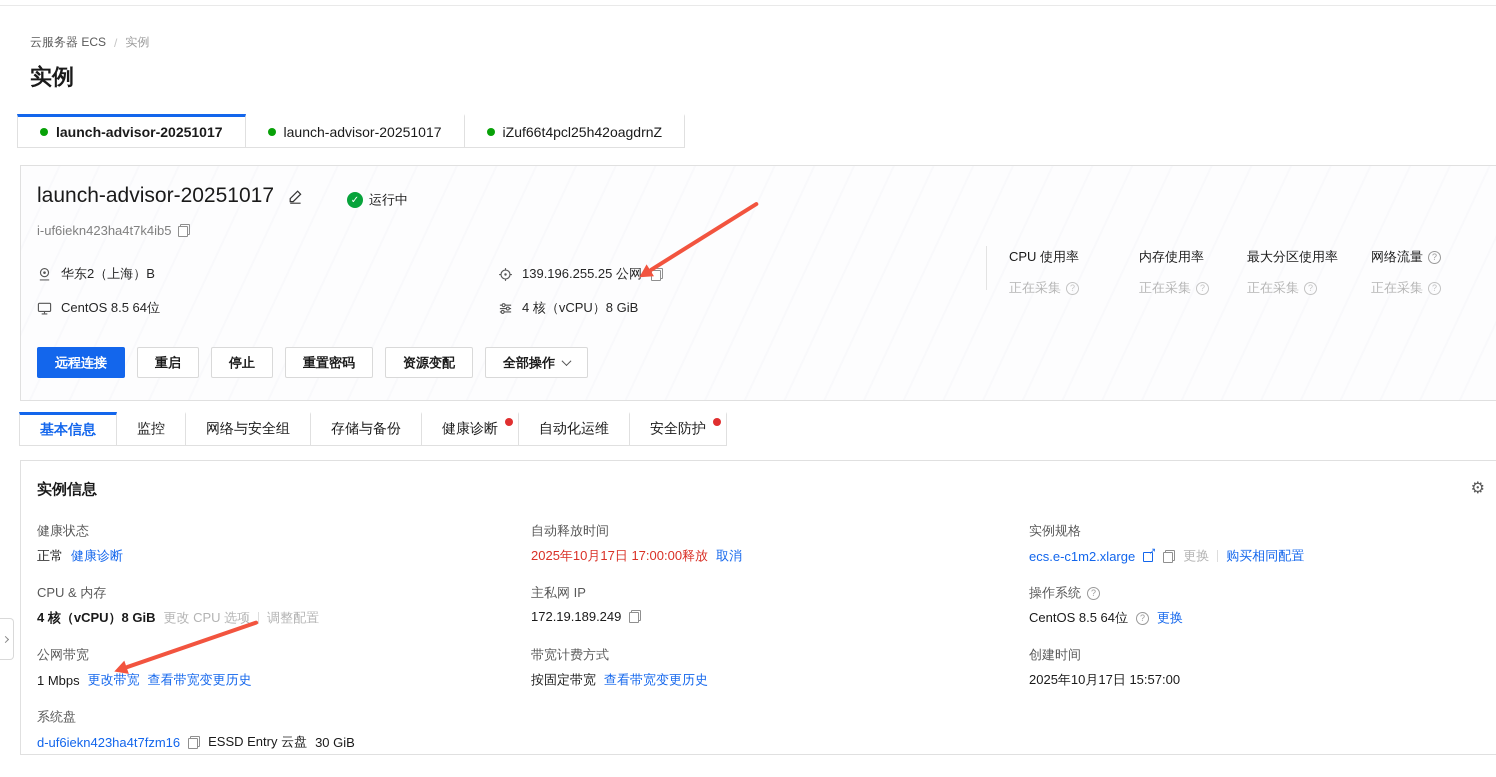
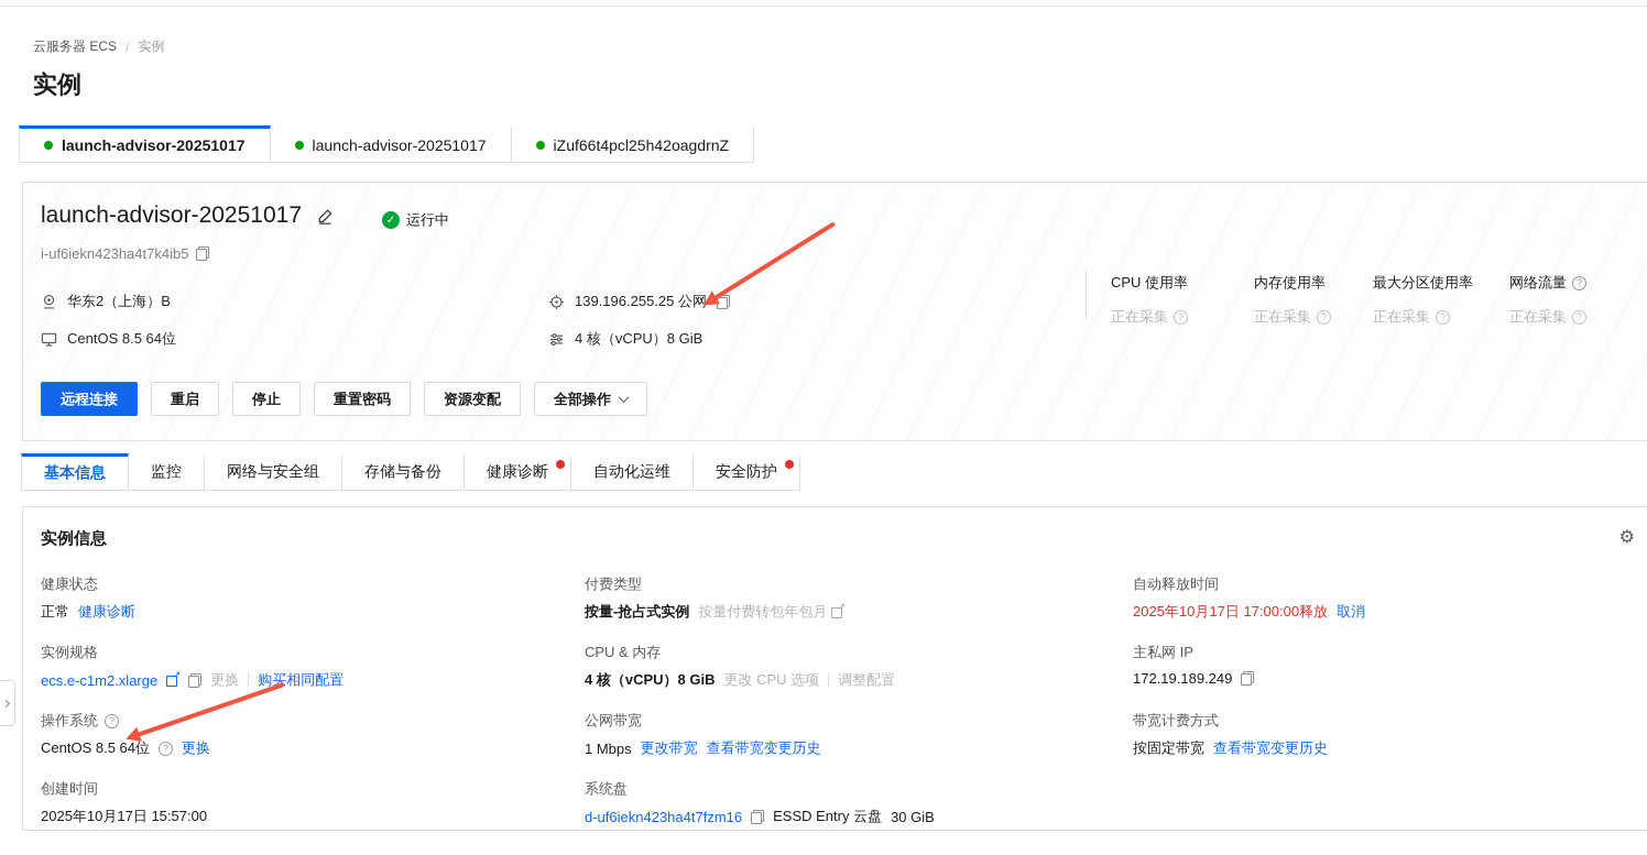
  云服务器 ECS
  /
  实例
  实例
  launch-advisor-20251017
  launch-advisor-20251017
  iZuf66t4pcl25h42oagdrnZ
  launch-advisor-20251017
  运行中
  i-uf6iekn423ha4t7k4ib5
  华东2（上海）B
  CentOS 8.5 64位
  139.196.255.25 公网
  4 核（vCPU）8 GiB
  CPU 使用率
  正在采集
  内存使用率
  正在采集
  最大分区使用率
  正在采集
  网络流量
  正在采集
  远程连接
  重启
  停止
  重置密码
  资源变配
  全部操作
  基本信息
  监控
  网络与安全组
  存储与备份
  健康诊断
  自动化运维
  安全防护
  实例信息
  健康状态
  正常
  健康诊断
+ 付费类型
+ 按量-抢占式实例
+ 按量付费转包年包月
  自动释放时间
  2025年10月17日 17:00:00释放
  取消
  实例规格
  ecs.e-c1m2.xlarge
  更换
  购买相同配置
  CPU & 内存
  4 核（vCPU）8 GiB
  更改 CPU 选项
  调整配置
  主私网 IP
  172.19.189.249
  操作系统
  CentOS 8.5 64位
  更换
  公网带宽
  1 Mbps
  更改带宽
  查看带宽变更历史
  带宽计费方式
  按固定带宽
  查看带宽变更历史
  创建时间
  2025年10月17日 15:57:00
  系统盘
  d-uf6iekn423ha4t7fzm16
  ESSD Entry 云盘
  30 GiB
